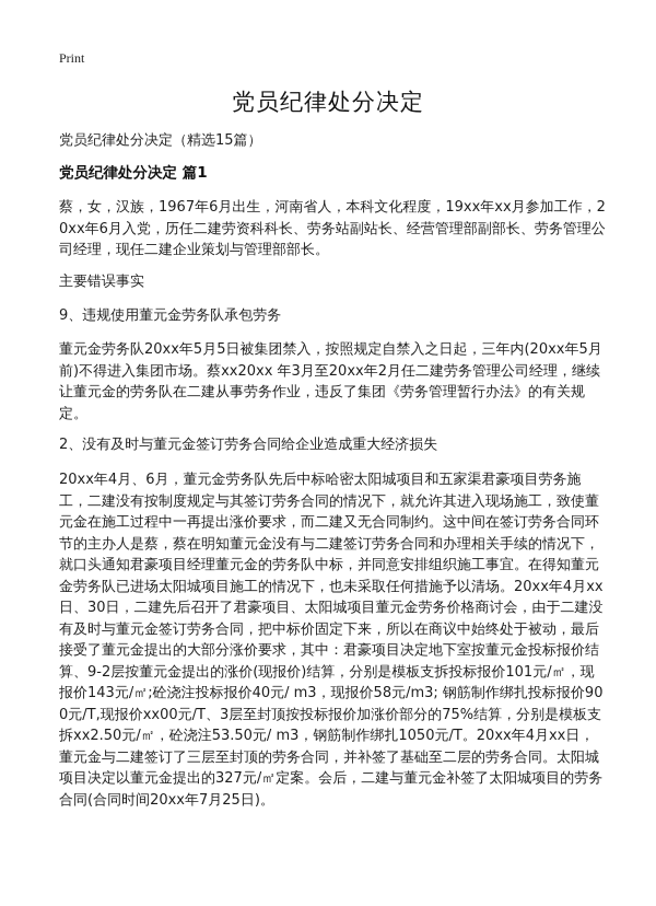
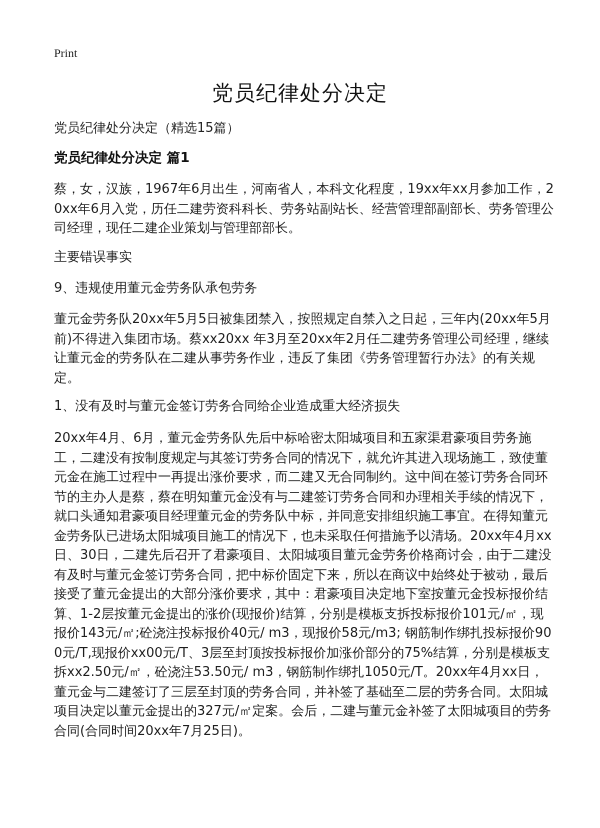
  Print
  党员纪律处分决定
  党员纪律处分决定（精选15篇）
  党员纪律处分决定 篇1
  蔡，女，汉族，1967年6月出生，河南省人，本科文化程度，19xx年xx月参加工作，20xx年6月入党，历任二建劳资科科长、劳务站副站长、经营管理部副部长、劳务管理公司经理，现任二建企业策划与管理部部长。
  主要错误事实
  9、违规使用董元金劳务队承包劳务
  董元金劳务队20xx年5月5日被集团禁入，按照规定自禁入之日起，三年内(20xx年5月前)不得进入集团市场。蔡xx20xx 年3月至20xx年2月任二建劳务管理公司经理，继续让董元金的劳务队在二建从事劳务作业，违反了集团《劳务管理暂行办法》的有关规定。
- 2、没有及时与董元金签订劳务合同给企业造成重大经济损失
+ 1、没有及时与董元金签订劳务合同给企业造成重大经济损失
- 20xx年4月、6月，董元金劳务队先后中标哈密太阳城项目和五家渠君豪项目劳务施工，二建没有按制度规定与其签订劳务合同的情况下，就允许其进入现场施工，致使董元金在施工过程中一再提出涨价要求，而二建又无合同制约。这中间在签订劳务合同环节的主办人是蔡，蔡在明知董元金没有与二建签订劳务合同和办理相关手续的情况下，就口头通知君豪项目经理董元金的劳务队中标，并同意安排组织施工事宜。在得知董元金劳务队已进场太阳城项目施工的情况下，也未采取任何措施予以清场。20xx年4月xx日、30日，二建先后召开了君豪项目、太阳城项目董元金劳务价格商讨会，由于二建没有及时与董元金签订劳务合同，把中标价固定下来，所以在商议中始终处于被动，最后接受了董元金提出的大部分涨价要求，其中：君豪项目决定地下室按董元金投标报价结算、9-2层按董元金提出的涨价(现报价)结算，分别是模板支拆投标报价101元/㎡，现报价143元/㎡;砼浇注投标报价40元/ m3，现报价58元/m3; 钢筋制作绑扎投标报价900元/T,现报价xx00元/T、3层至封顶按投标报价加涨价部分的75%结算，分别是模板支拆xx2.50元/㎡，砼浇注53.50元/ m3，钢筋制作绑扎1050元/T。20xx年4月xx日，董元金与二建签订了三层至封顶的劳务合同，并补签了基础至二层的劳务合同。太阳城项目决定以董元金提出的327元/㎡定案。会后，二建与董元金补签了太阳城项目的劳务合同(合同时间20xx年7月25日)。
+ 20xx年4月、6月，董元金劳务队先后中标哈密太阳城项目和五家渠君豪项目劳务施工，二建没有按制度规定与其签订劳务合同的情况下，就允许其进入现场施工，致使董元金在施工过程中一再提出涨价要求，而二建又无合同制约。这中间在签订劳务合同环节的主办人是蔡，蔡在明知董元金没有与二建签订劳务合同和办理相关手续的情况下，就口头通知君豪项目经理董元金的劳务队中标，并同意安排组织施工事宜。在得知董元金劳务队已进场太阳城项目施工的情况下，也未采取任何措施予以清场。20xx年4月xx日、30日，二建先后召开了君豪项目、太阳城项目董元金劳务价格商讨会，由于二建没有及时与董元金签订劳务合同，把中标价固定下来，所以在商议中始终处于被动，最后接受了董元金提出的大部分涨价要求，其中：君豪项目决定地下室按董元金投标报价结算、1-2层按董元金提出的涨价(现报价)结算，分别是模板支拆投标报价101元/㎡，现报价143元/㎡;砼浇注投标报价40元/ m3，现报价58元/m3; 钢筋制作绑扎投标报价900元/T,现报价xx00元/T、3层至封顶按投标报价加涨价部分的75%结算，分别是模板支拆xx2.50元/㎡，砼浇注53.50元/ m3，钢筋制作绑扎1050元/T。20xx年4月xx日，董元金与二建签订了三层至封顶的劳务合同，并补签了基础至二层的劳务合同。太阳城项目决定以董元金提出的327元/㎡定案。会后，二建与董元金补签了太阳城项目的劳务合同(合同时间20xx年7月25日)。
